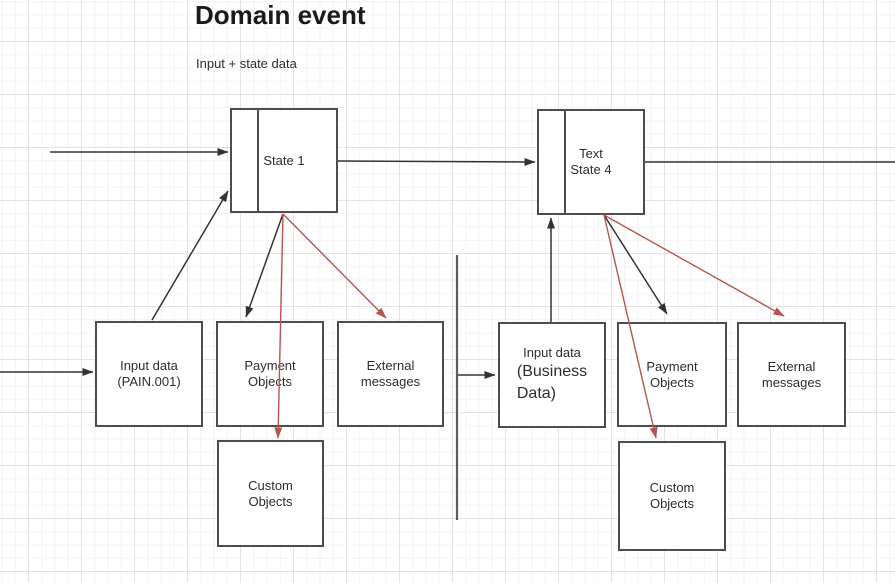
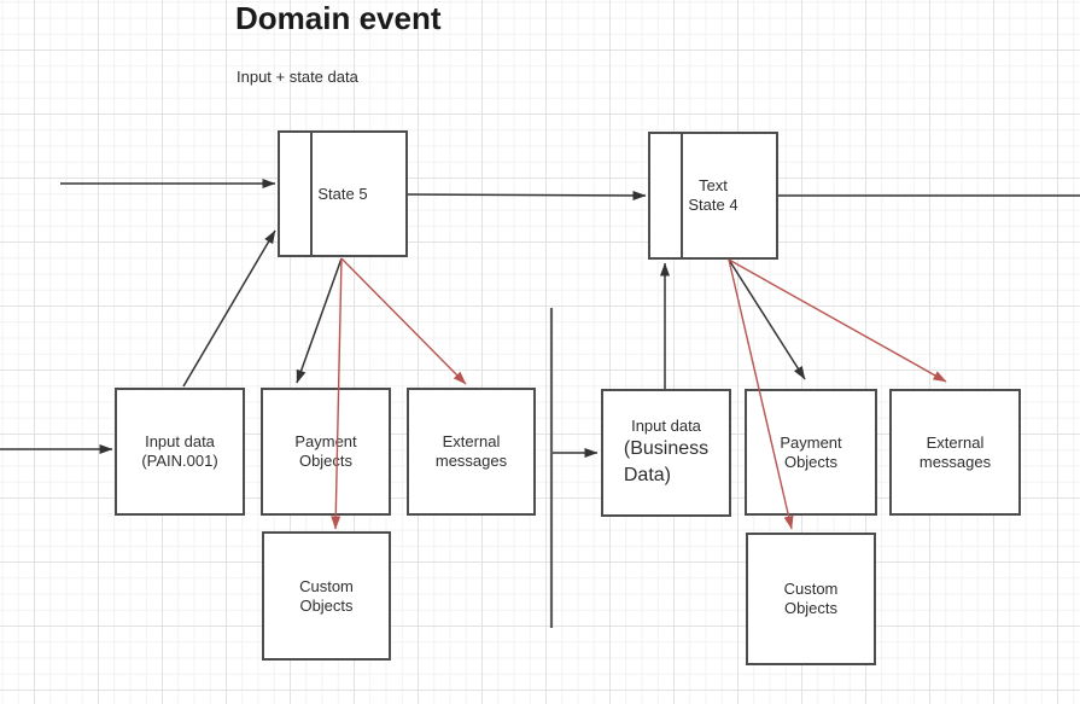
  Domain event
  Input + state data
- State 1
+ State 5
  Text
  State 4
  Input data
  (PAIN.001)
  Payment
  Objets
  External
  messages
  Custom
  Objects
  Input data
  (Business
  Data)
  Payment
  Objects
  External
  messages
  Custom
  Objects
